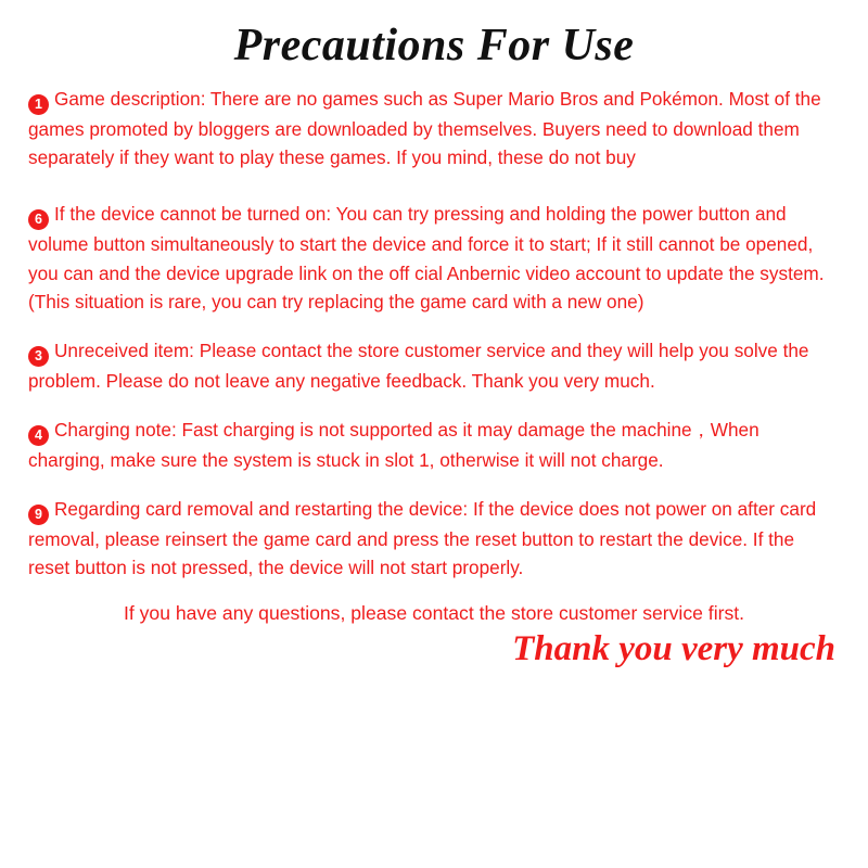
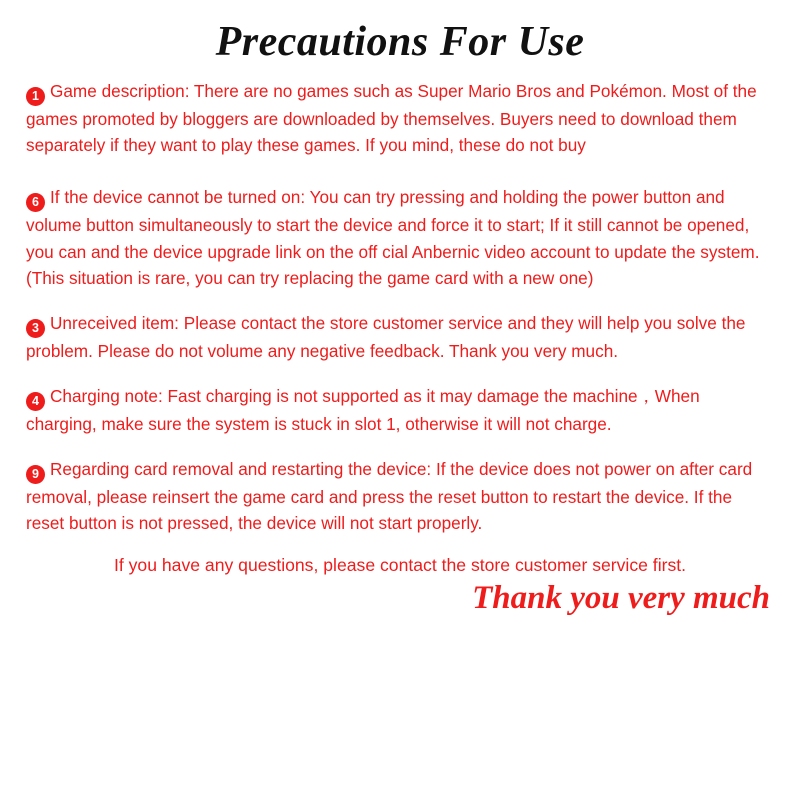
  Precautions For Use
  1 Game description: There are no games such as Super Mario Bros and Pokémon. Most of the games promoted by bloggers are downloaded by themselves. Buyers need to download them separately if they want to play these games. If you mind, these do not buy
  6 If the device cannot be turned on: You can try pressing and holding the power button and volume button simultaneously to start the device and force it to start; If it still cannot be opened, you can and the device upgrade link on the off cial Anbernic video account to update the system. (This situation is rare, you can try replacing the game card with a new one)
- 3 Unreceived item: Please contact the store customer service and they will help you solve the problem. Please do not leave any negative feedback. Thank you very much.
+ 3 Unreceived item: Please contact the store customer service and they will help you solve the problem. Please do not volume any negative feedback. Thank you very much.
  4 Charging note: Fast charging is not supported as it may damage the machine，When charging, make sure the system is stuck in slot 1, otherwise it will not charge.
  9 Regarding card removal and restarting the device: If the device does not power on after card removal, please reinsert the game card and press the reset button to restart the device. If the reset button is not pressed, the device will not start properly.
  If you have any questions, please contact the store customer service first.
  Thank you very much
